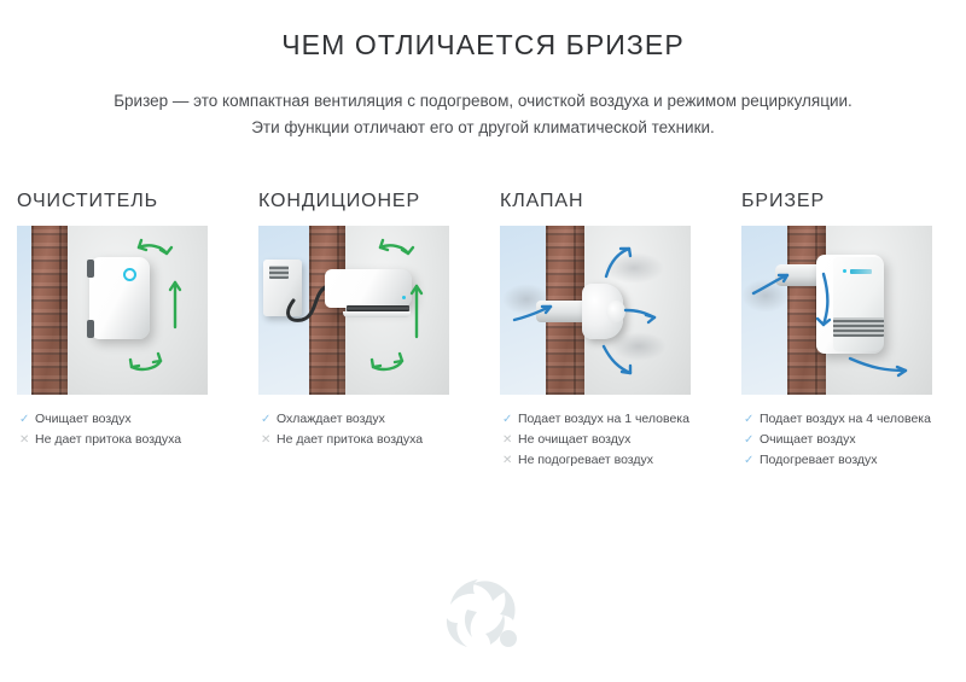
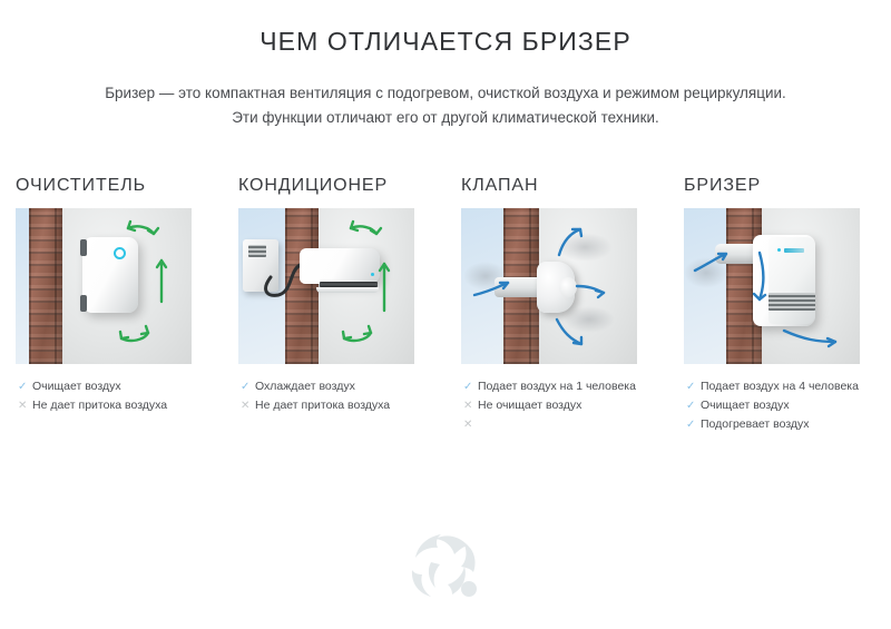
  ЧЕМ ОТЛИЧАЕТСЯ БРИЗЕР
  Бризер — это компактная вентиляция с подогревом, очисткой воздуха и режимом рециркуляции.
  Эти функции отличают его от другой климатической техники.
  ОЧИСТИТЕЛЬ
  ✓
  Очищает воздух
  ✕
  Не дает притока воздуха
  КОНДИЦИОНЕР
  ✓
  Охлаждает воздух
  ✕
  Не дает притока воздуха
  КЛАПАН
  ✓
  Подает воздух на 1 человека
  ✕
  Не очищает воздух
  ✕
- Не подогревает воздух
  БРИЗЕР
  ✓
  Подает воздух на 4 человека
  ✓
  Очищает воздух
  ✓
  Подогревает воздух
